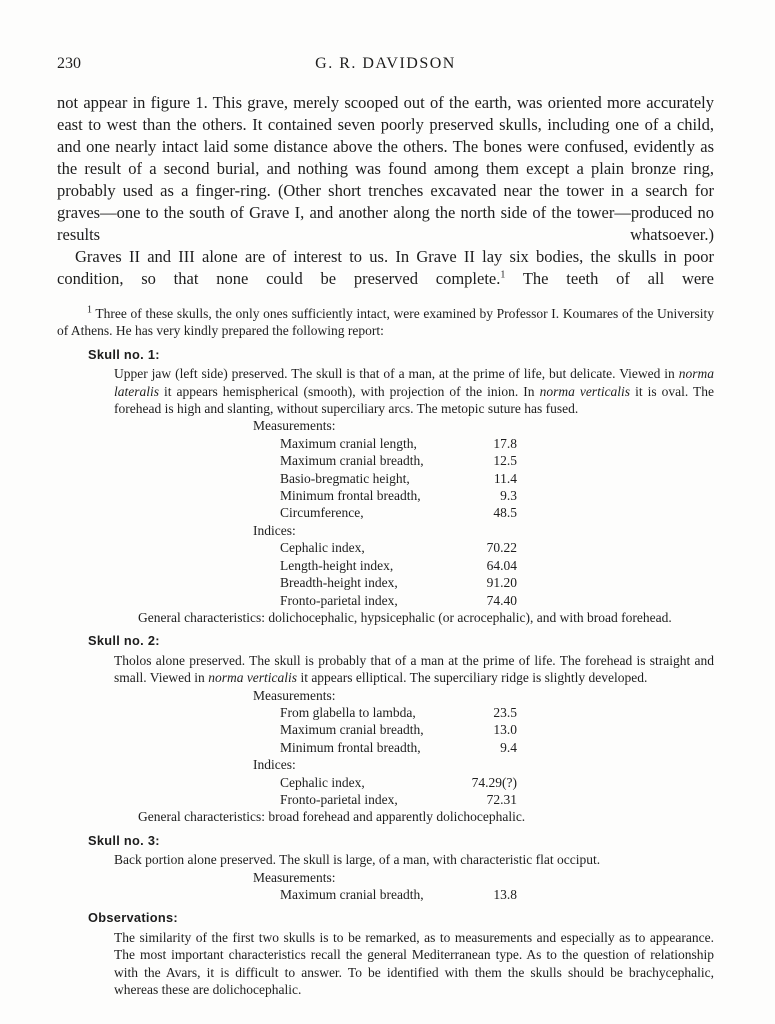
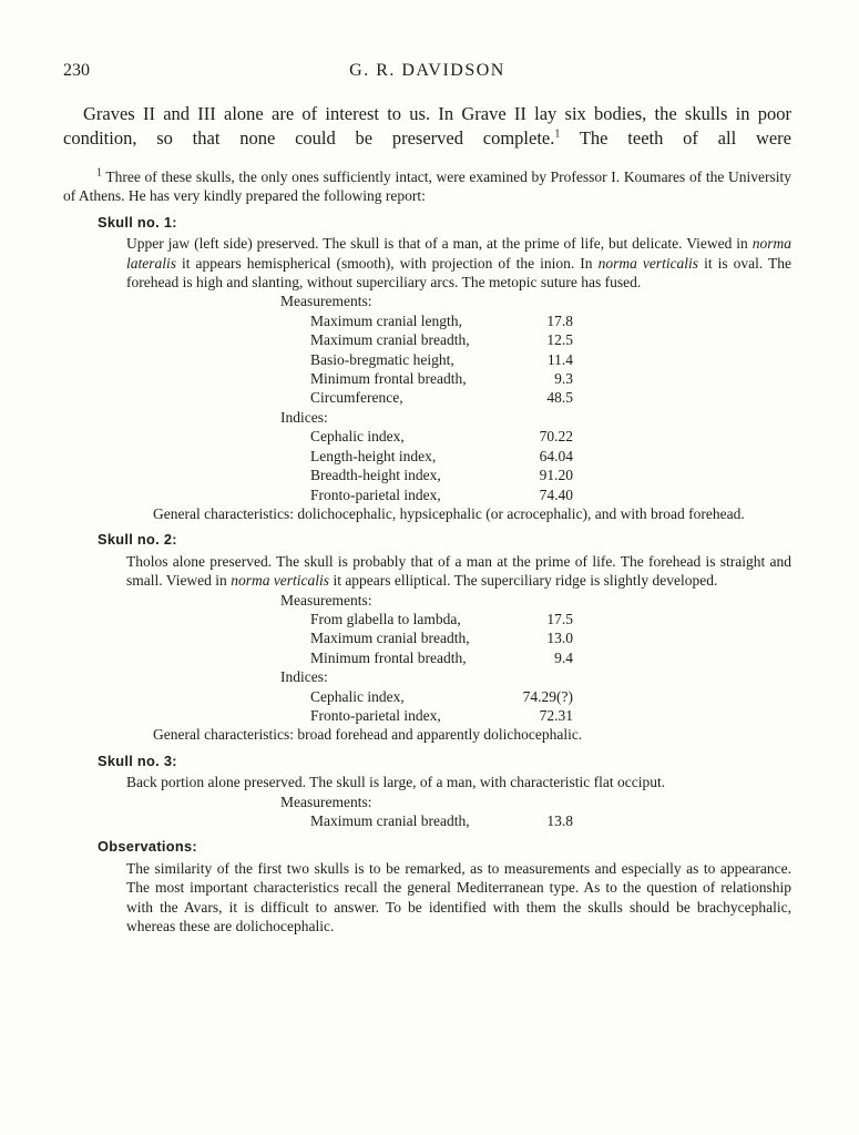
  230
  G. R. DAVIDSON
- not appear in figure 1. This grave, merely scooped out of the earth, was oriented more accurately east to west than the others. It contained seven poorly preserved skulls, including one of a child, and one nearly intact laid some distance above the others. The bones were confused, evidently as the result of a second burial, and nothing was found among them except a plain bronze ring, probably used as a finger-ring. (Other short trenches excavated near the tower in a search for graves—one to the south of Grave I, and another along the north side of the tower—produced no results whatsoever.)
  Graves II and III alone are of interest to us. In Grave II lay six bodies, the skulls in poor condition, so that none could be preserved complete.1 The teeth of all were
  1 Three of these skulls, the only ones sufficiently intact, were examined by Professor I. Koumares of the University of Athens. He has very kindly prepared the following report:
  Skull no. 1:
  Upper jaw (left side) preserved. The skull is that of a man, at the prime of life, but delicate. Viewed in norma lateralis it appears hemispherical (smooth), with projection of the inion. In norma verticalis it is oval. The forehead is high and slanting, without superciliary arcs. The metopic suture has fused.
  Measurements:
  Maximum cranial length,
  17.8
  Maximum cranial breadth,
  12.5
  Basio-bregmatic height,
  11.4
  Minimum frontal breadth,
  9.3
  Circumference,
  48.5
  Indices:
  Cephalic index,
  70.22
  Length-height index,
  64.04
  Breadth-height index,
  91.20
  Fronto-parietal index,
  74.40
  General characteristics: dolichocephalic, hypsicephalic (or acrocephalic), and with broad forehead.
  Skull no. 2:
  Tholos alone preserved. The skull is probably that of a man at the prime of life. The forehead is straight and small. Viewed in norma verticalis it appears elliptical. The superciliary ridge is slightly developed.
  Measurements:
  From glabella to lambda,
- 23.5
+ 17.5
  Maximum cranial breadth,
  13.0
  Minimum frontal breadth,
  9.4
  Indices:
  Cephalic index,
  74.29(?)
  Fronto-parietal index,
  72.31
  General characteristics: broad forehead and apparently dolichocephalic.
  Skull no. 3:
  Back portion alone preserved. The skull is large, of a man, with characteristic flat occiput.
  Measurements:
  Maximum cranial breadth,
  13.8
  Observations:
  The similarity of the first two skulls is to be remarked, as to measurements and especially as to appearance. The most important characteristics recall the general Mediterranean type. As to the question of relationship with the Avars, it is difficult to answer. To be identified with them the skulls should be brachycephalic, whereas these are dolichocephalic.
